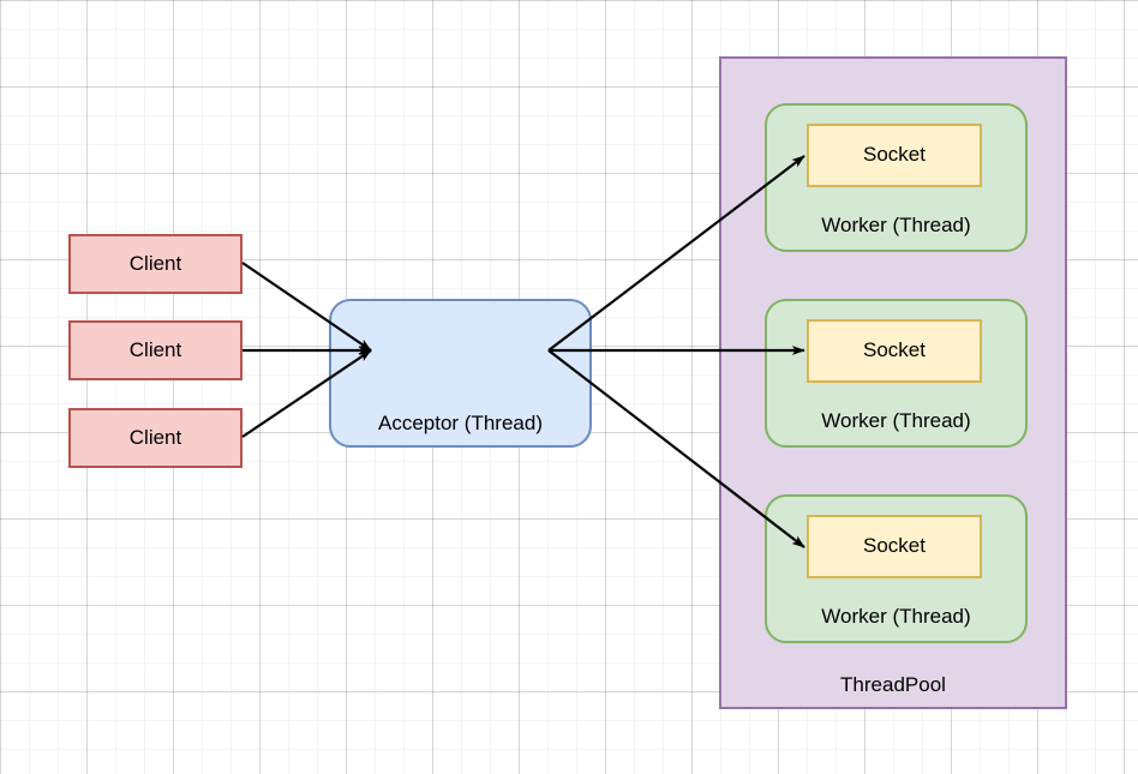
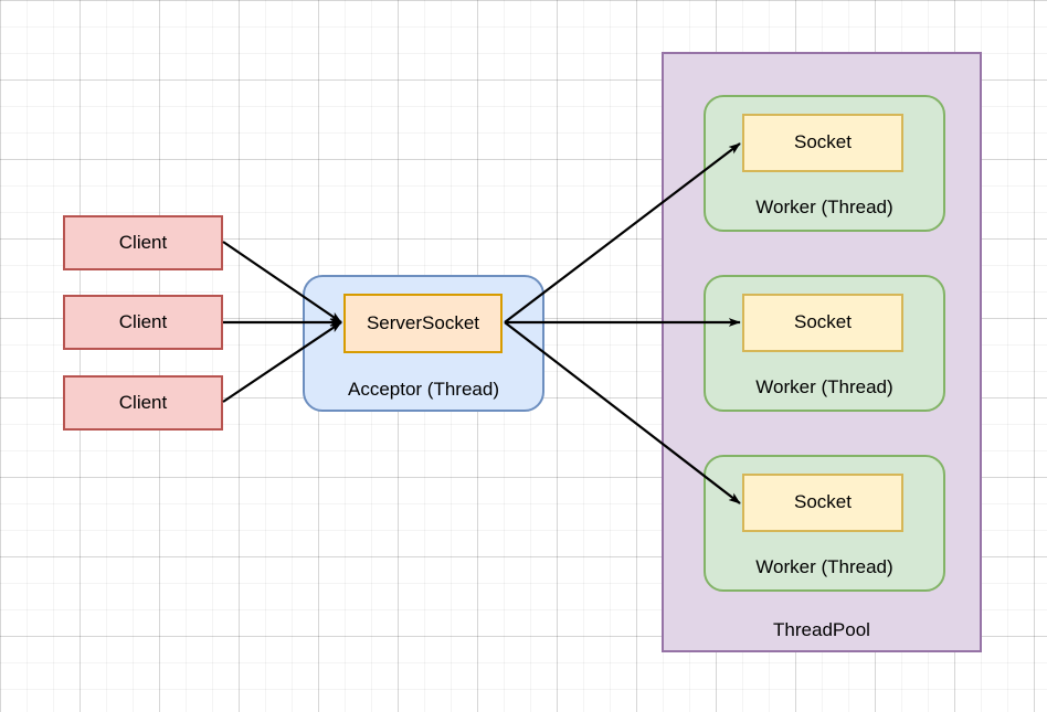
  ThreadPool
  Client
  Client
  Client
  Acceptor (Thread)
  Worker (Thread)
  Worker (Thread)
  Worker (Thread)
+ ServerSocket
  Socket
  Socket
  Socket
